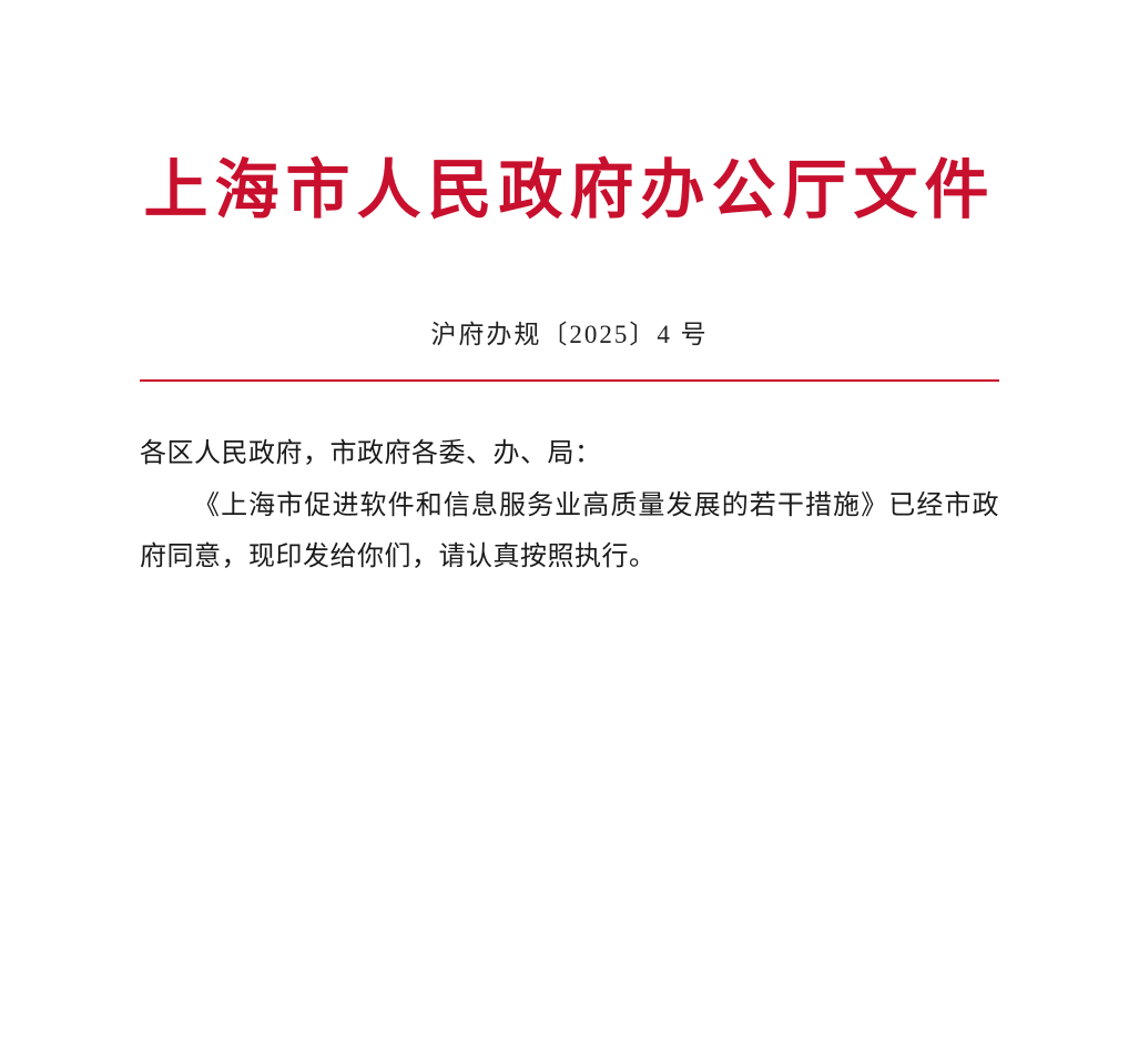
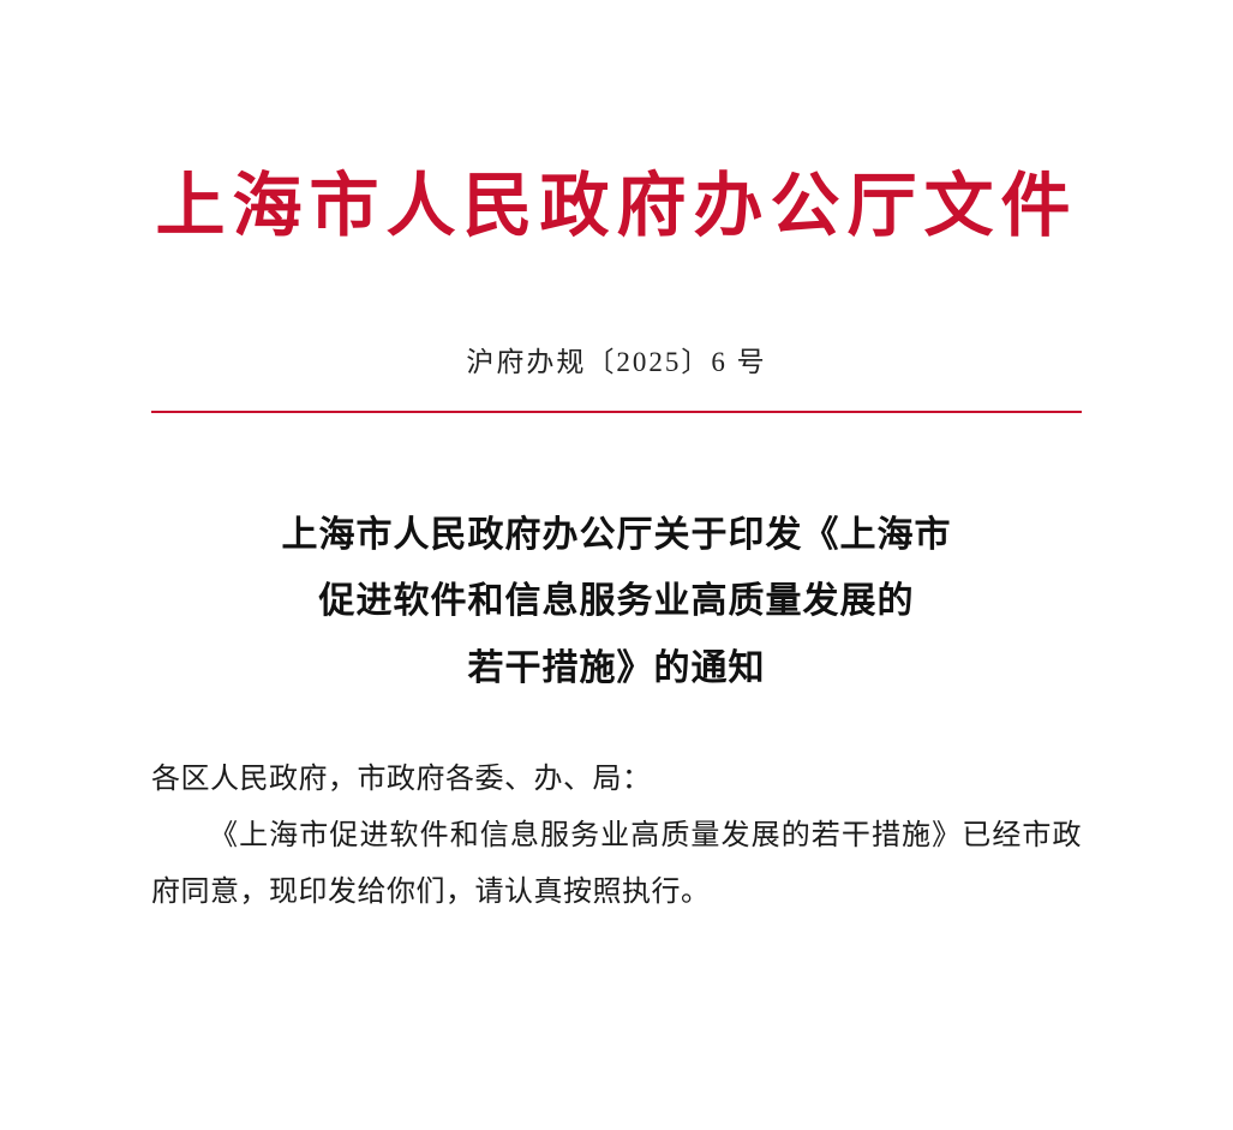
  上海市人民政府办公厅文件
- 沪府办规〔2025〕4 号
+ 沪府办规〔2025〕6 号
+ 上海市人民政府办公厅关于印发《上海市
+ 促进软件和信息服务业高质量发展的
+ 若干措施》的通知
  各区人民政府，市政府各委、办、局：
  《上海市促进软件和信息服务业高质量发展的若干措施》已经市政府同意，现印发给你们，请认真按照执行。
